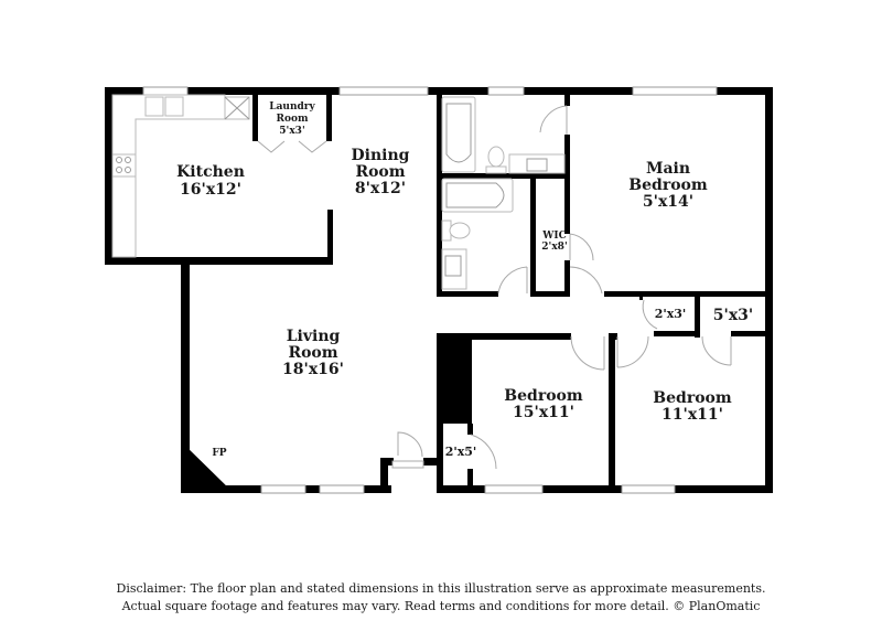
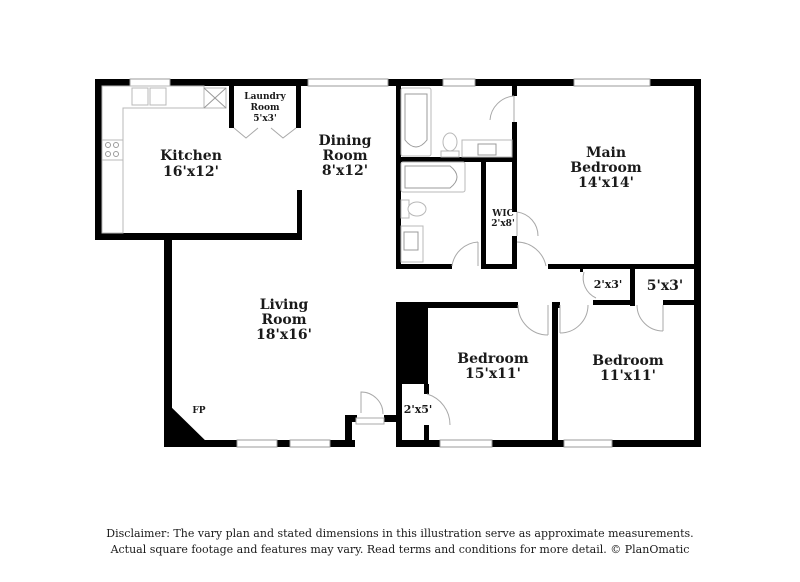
  Kitchen
  16'x12'
  Laundry
  Room
  5'x3'
  Dining
  Room
  8'x12'
  Living
  Room
  18'x16'
  Main
  Bedroom
- 5'x14'
+ 14'x14'
  WIC
  2'x8'
  Bedroom
  15'x11'
  Bedroom
  11'x11'
  2'x3'
  5'x3'
  2'x5'
  FP
- Disclaimer: The floor plan and stated dimensions in this illustration serve as approximate measurements.
+ Disclaimer: The vary plan and stated dimensions in this illustration serve as approximate measurements.
  Actual square footage and features may vary. Read terms and conditions for more detail. © PlanOmatic
